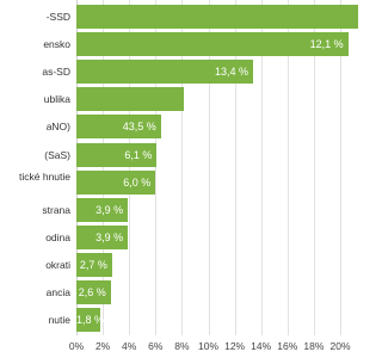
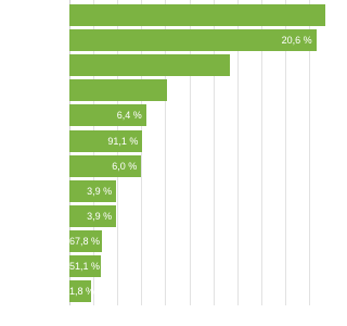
- -SSD
- ensko
- as-SD
- ublika
- aNO)
- (SaS)
- tické hnutie
- strana
- odina
- okrati
- ancia
- nutie
- 12,1 %
+ 20,6 %
- 13,4 %
- 43,5 %
+ 6,4 %
- 6,1 %
+ 91,1 %
  6,0 %
  3,9 %
  3,9 %
- 2,7 %
+ 67,8 %
- 2,6 %
+ 51,1 %
  1,8 %
- 0%
- 2%
- 4%
- 6%
- 8%
- 10%
- 12%
- 14%
- 16%
- 18%
- 20%
